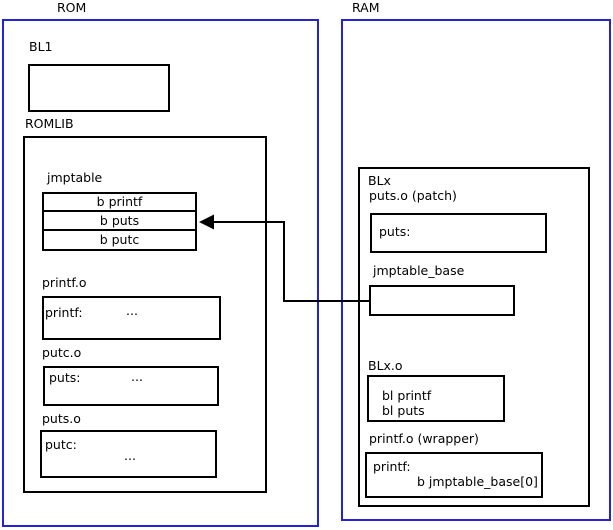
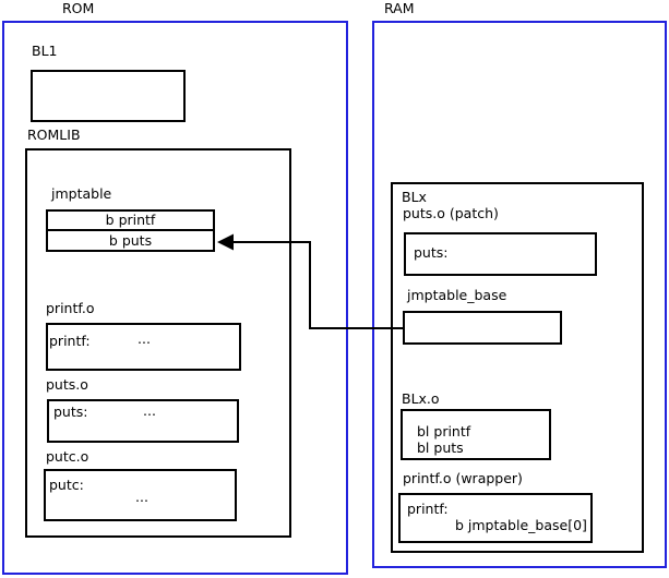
  ROM
  BL1
  ROMLIB
  jmptable
  b printf
  b puts
- b putc
  printf.o
  printf:
  ...
- putc.o
+ puts.o
  puts:
  ...
- puts.o
+ putc.o
  putc:
  ...
  RAM
  BLx
  puts.o (patch)
  puts:
  jmptable_base
  BLx.o
  bl printf
  bl puts
  printf.o (wrapper)
  printf:
  b jmptable_base[0]
